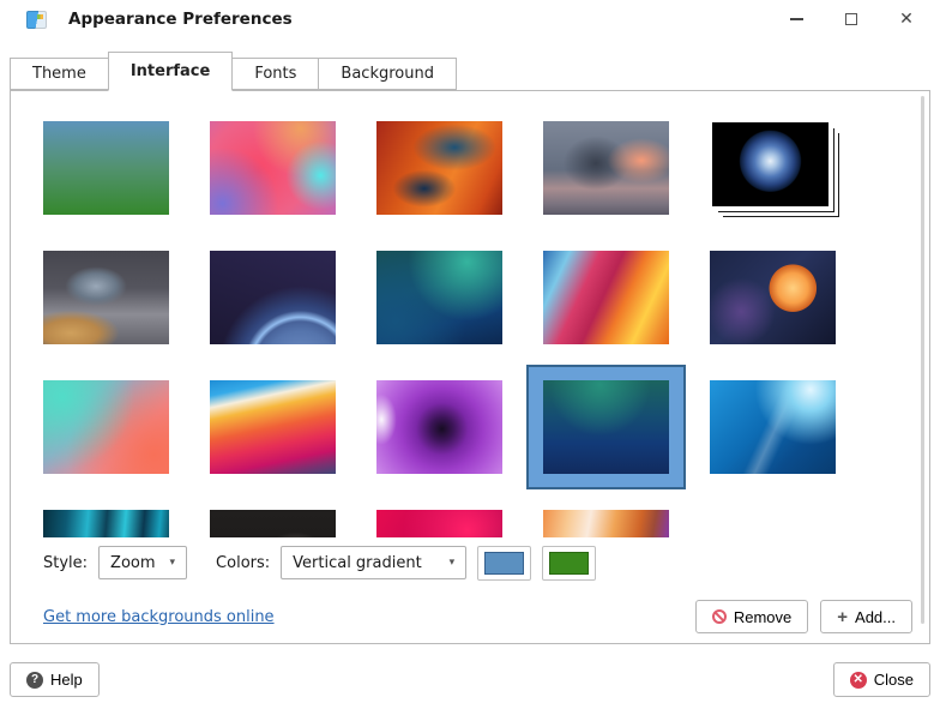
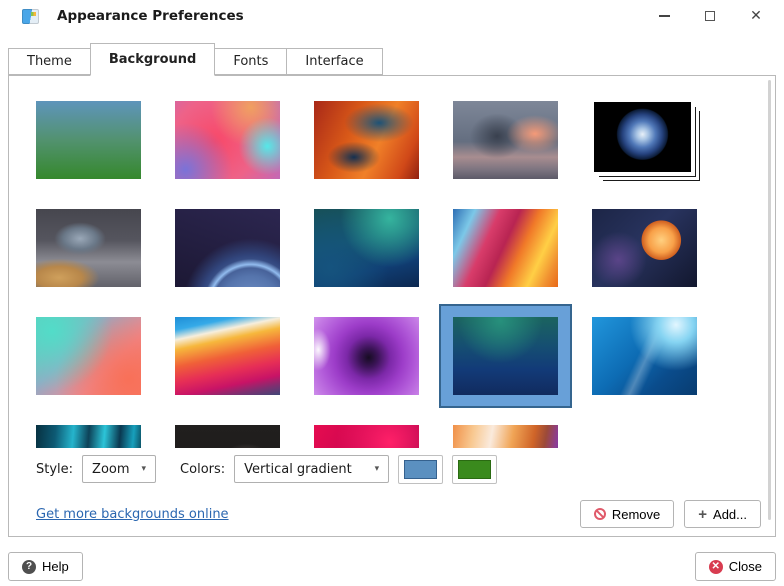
  Appearance Preferences
  ✕
  Theme
- Interface
+ Background
  Fonts
- Background
+ Interface
  Style:
  Zoom
  ▾
  Colors:
  Vertical gradient
  ▾
  Get more backgrounds online
  Remove
  +
  Add...
  ?
  Help
  ✕
  Close
